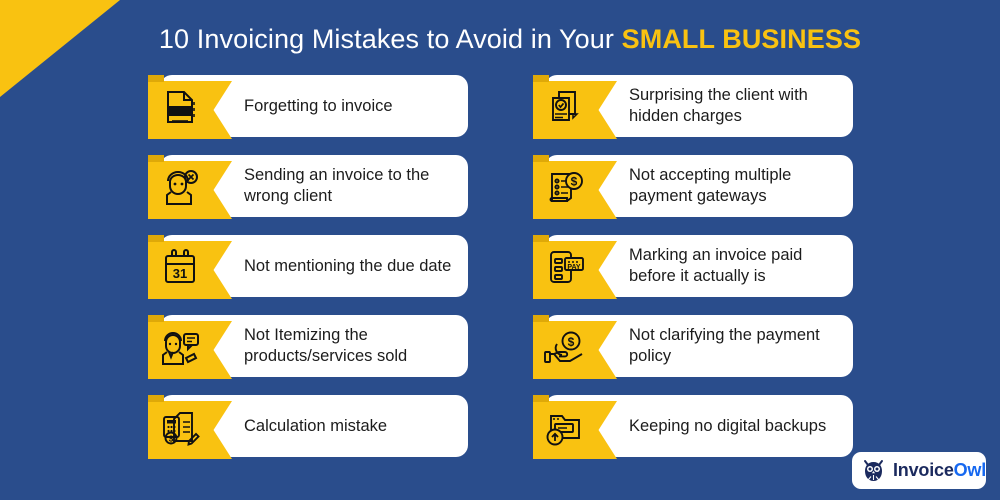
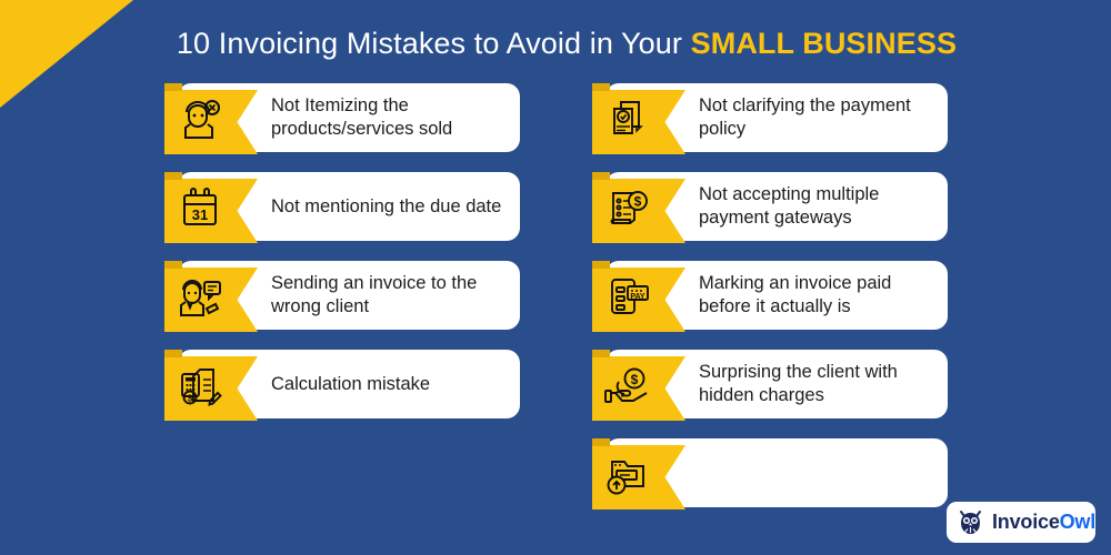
  10 Invoicing Mistakes to Avoid in Your SMALL BUSINESS
- Forgetting to invoice
- Sending an invoice to the wrong client
+ Not Itemizing the products/services sold
  31
  Not mentioning the due date
- Not Itemizing the products/services sold
+ Sending an invoice to the wrong client
  $
  Calculation mistake
- Surprising the client with hidden charges
+ Not clarifying the payment policy
  $
  Not accepting multiple payment gateways
  Marking an invoice paid before it actually is
  $
- Not clarifying the payment policy
+ Surprising the client with hidden charges
- Keeping no digital backups
  InvoiceOwl
